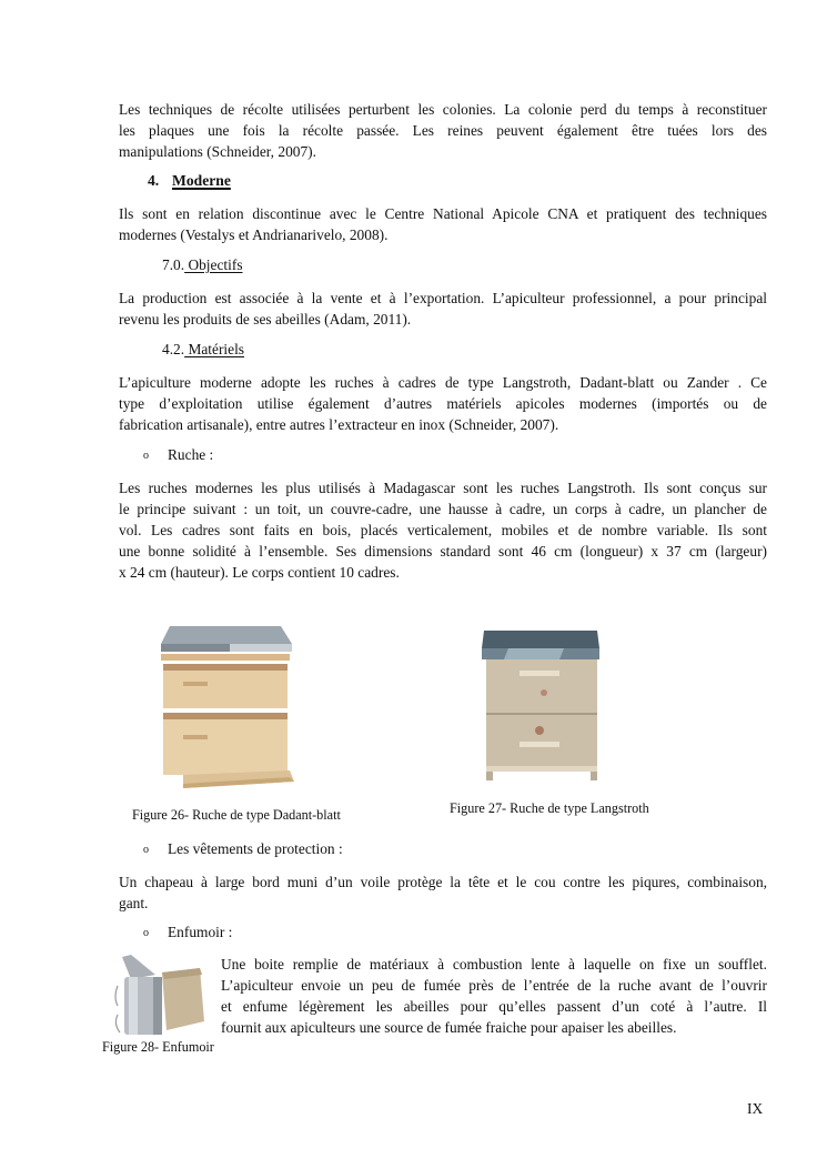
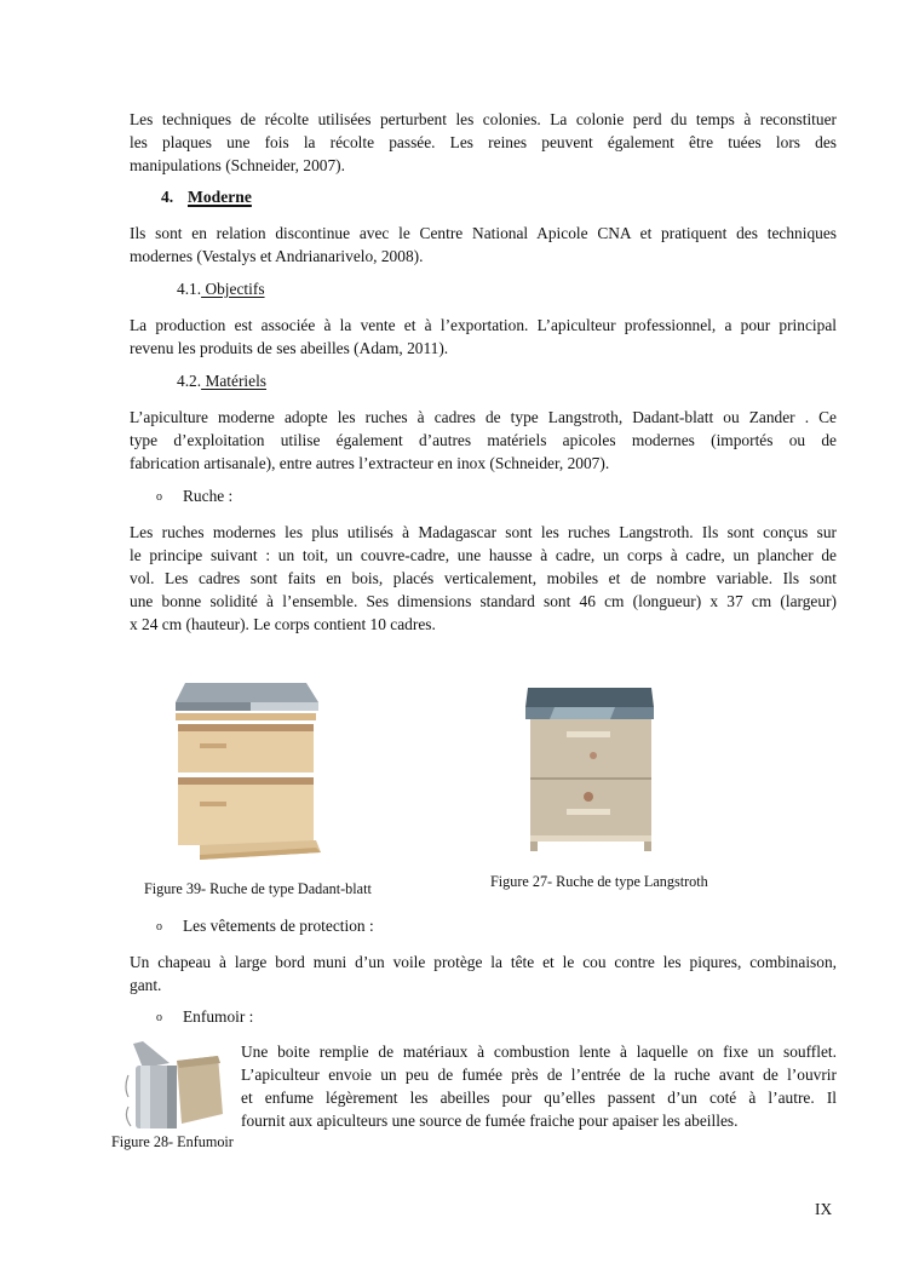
  Les techniques de récolte utilisées perturbent les colonies. La colonie perd du temps à reconstituer
  les plaques une fois la récolte passée. Les reines peuvent également être tuées lors des
  manipulations (Schneider, 2007).
  4. Moderne
  Ils sont en relation discontinue avec le Centre National Apicole CNA et pratiquent des techniques
  modernes (Vestalys et Andrianarivelo, 2008).
- 7.0. Objectifs
+ 4.1. Objectifs
  La production est associée à la vente et à l’exportation. L’apiculteur professionnel, a pour principal
  revenu les produits de ses abeilles (Adam, 2011).
  4.2. Matériels
  L’apiculture moderne adopte les ruches à cadres de type Langstroth, Dadant-blatt ou Zander . Ce
  type d’exploitation utilise également d’autres matériels apicoles modernes (importés ou de
  fabrication artisanale), entre autres l’extracteur en inox (Schneider, 2007).
  o Ruche :
  Les ruches modernes les plus utilisés à Madagascar sont les ruches Langstroth. Ils sont conçus sur
  le principe suivant : un toit, un couvre-cadre, une hausse à cadre, un corps à cadre, un plancher de
  vol. Les cadres sont faits en bois, placés verticalement, mobiles et de nombre variable. Ils sont
  une bonne solidité à l’ensemble. Ses dimensions standard sont 46 cm (longueur) x 37 cm (largeur)
  x 24 cm (hauteur). Le corps contient 10 cadres.
- Figure 26- Ruche de type Dadant-blatt
+ Figure 39- Ruche de type Dadant-blatt
  Figure 27- Ruche de type Langstroth
  o Les vêtements de protection :
  Un chapeau à large bord muni d’un voile protège la tête et le cou contre les piqures, combinaison,
  gant.
  o Enfumoir :
  Figure 28- Enfumoir
  Une boite remplie de matériaux à combustion lente à laquelle on fixe un soufflet.
  L’apiculteur envoie un peu de fumée près de l’entrée de la ruche avant de l’ouvrir
  et enfume légèrement les abeilles pour qu’elles passent d’un coté à l’autre. Il
  fournit aux apiculteurs une source de fumée fraiche pour apaiser les abeilles.
  IX
